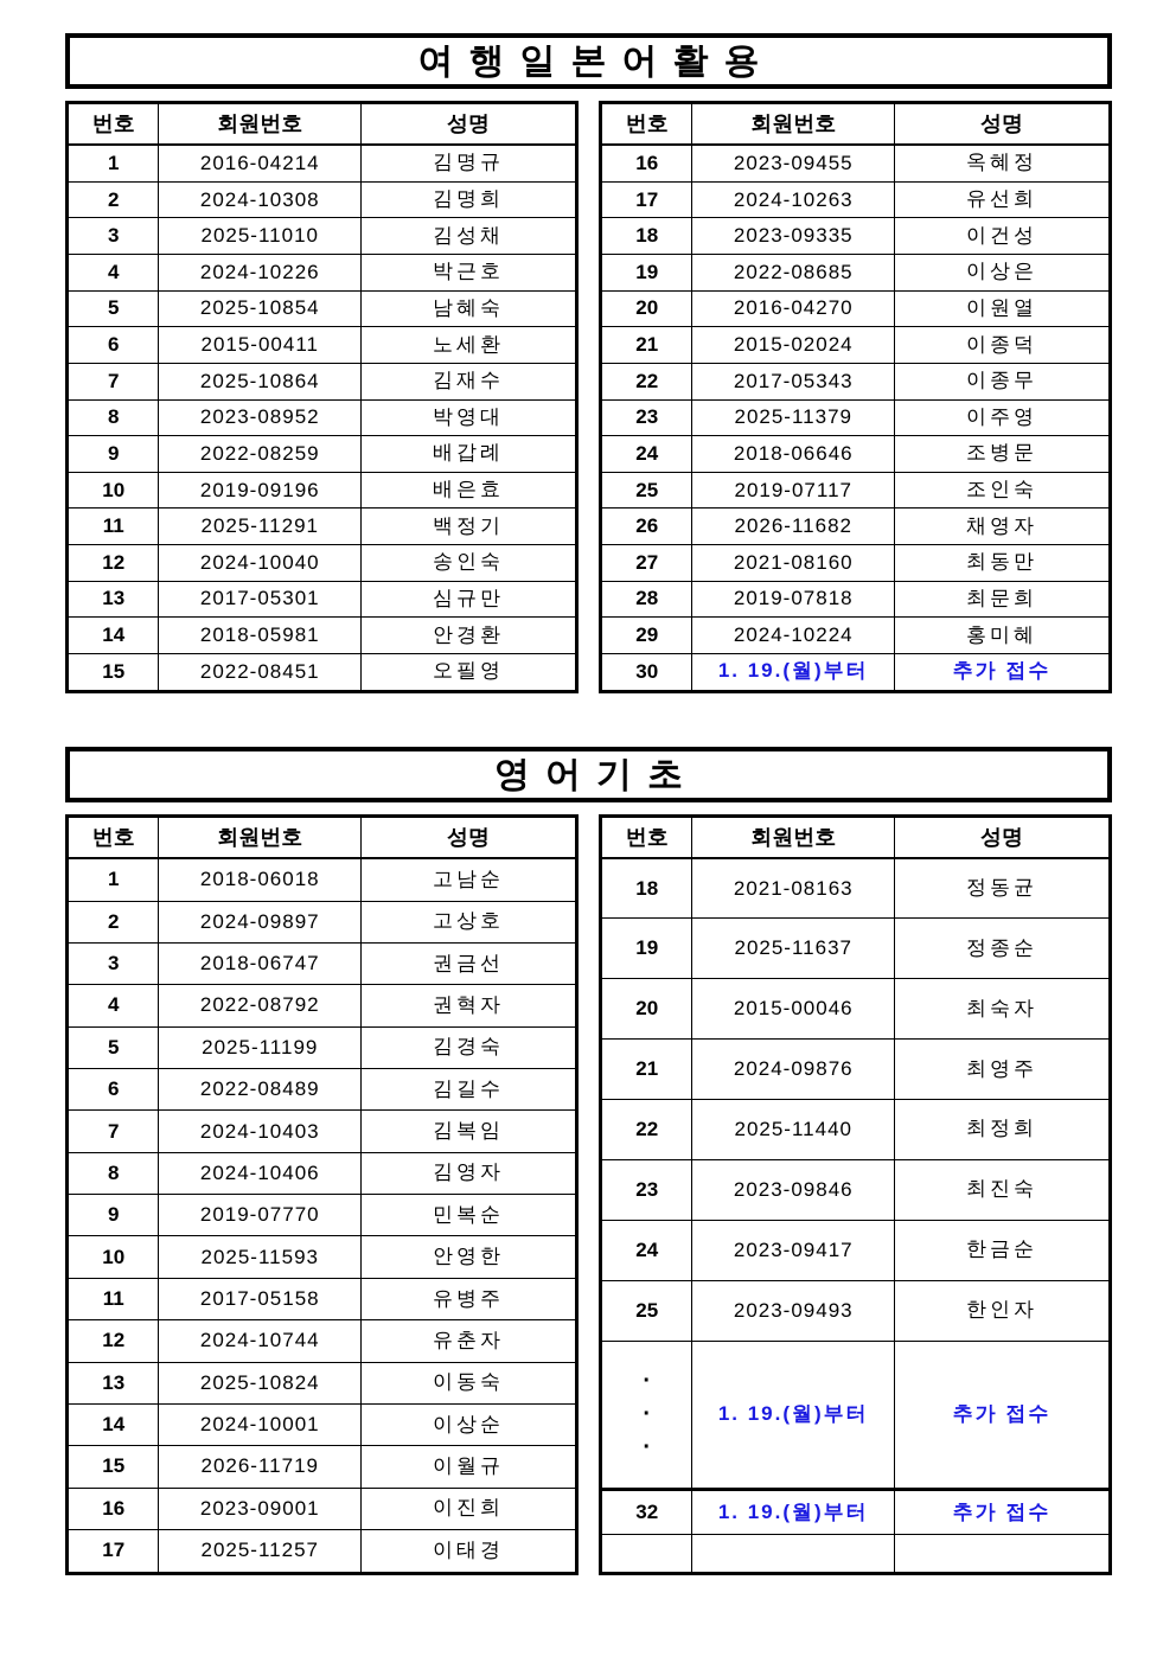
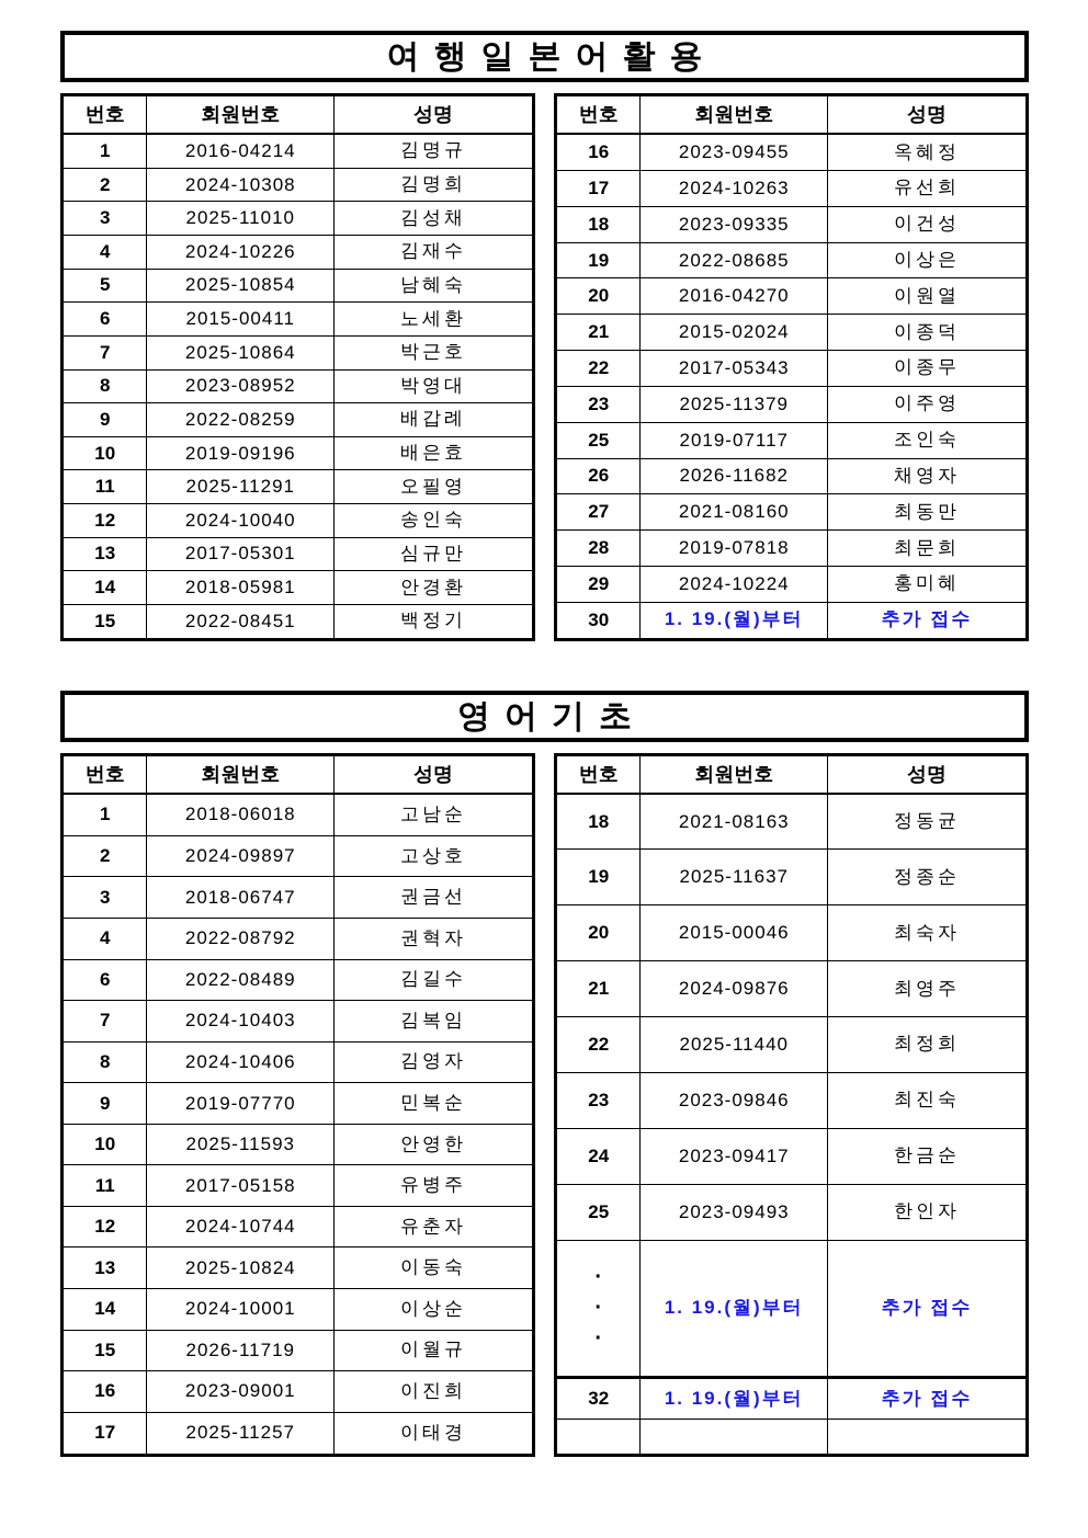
  여행일본어활용
  번호	회원번호	성명
  1	2016-04214	김명규
  2	2024-10308	김명희
  3	2025-11010	김성채
- 4	2024-10226	박근호
+ 4	2024-10226	김재수
  5	2025-10854	남혜숙
  6	2015-00411	노세환
- 7	2025-10864	김재수
+ 7	2025-10864	박근호
  8	2023-08952	박영대
  9	2022-08259	배갑례
  10	2019-09196	배은효
- 11	2025-11291	백정기
+ 11	2025-11291	오필영
  12	2024-10040	송인숙
  13	2017-05301	심규만
  14	2018-05981	안경환
- 15	2022-08451	오필영
+ 15	2022-08451	백정기
  번호	회원번호	성명
  16	2023-09455	옥혜정
  17	2024-10263	유선희
  18	2023-09335	이건성
  19	2022-08685	이상은
  20	2016-04270	이원열
  21	2015-02024	이종덕
  22	2017-05343	이종무
  23	2025-11379	이주영
- 24	2018-06646	조병문
  25	2019-07117	조인숙
  26	2026-11682	채영자
  27	2021-08160	최동만
  28	2019-07818	최문희
  29	2024-10224	홍미혜
  30	1. 19.(월)부터	추가 접수
  영어기초
  번호	회원번호	성명
  1	2018-06018	고남순
  2	2024-09897	고상호
  3	2018-06747	권금선
  4	2022-08792	권혁자
- 5	2025-11199	김경숙
  6	2022-08489	김길수
  7	2024-10403	김복임
  8	2024-10406	김영자
  9	2019-07770	민복순
  10	2025-11593	안영한
  11	2017-05158	유병주
  12	2024-10744	유춘자
  13	2025-10824	이동숙
  14	2024-10001	이상순
  15	2026-11719	이월규
  16	2023-09001	이진희
  17	2025-11257	이태경
  번호	회원번호	성명
  18	2021-08163	정동균
  19	2025-11637	정종순
  20	2015-00046	최숙자
  21	2024-09876	최영주
  22	2025-11440	최정희
  23	2023-09846	최진숙
  24	2023-09417	한금순
  25	2023-09493	한인자
  · · ·	1. 19.(월)부터	추가 접수
  32	1. 19.(월)부터	추가 접수
